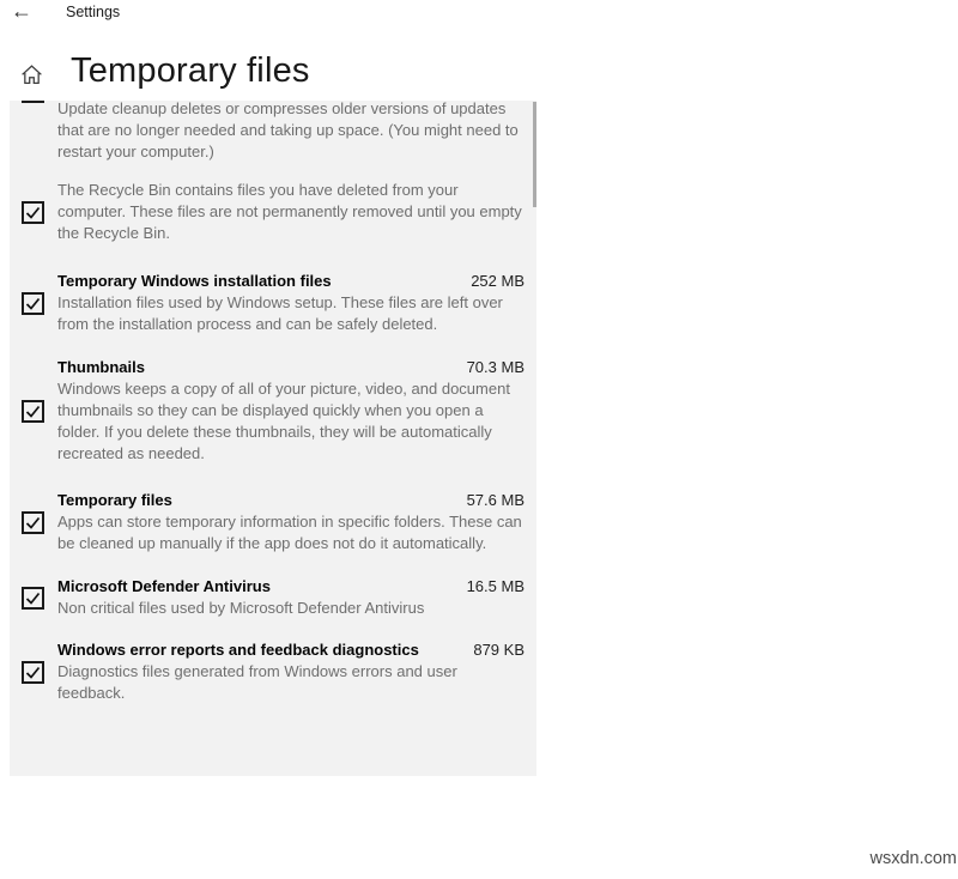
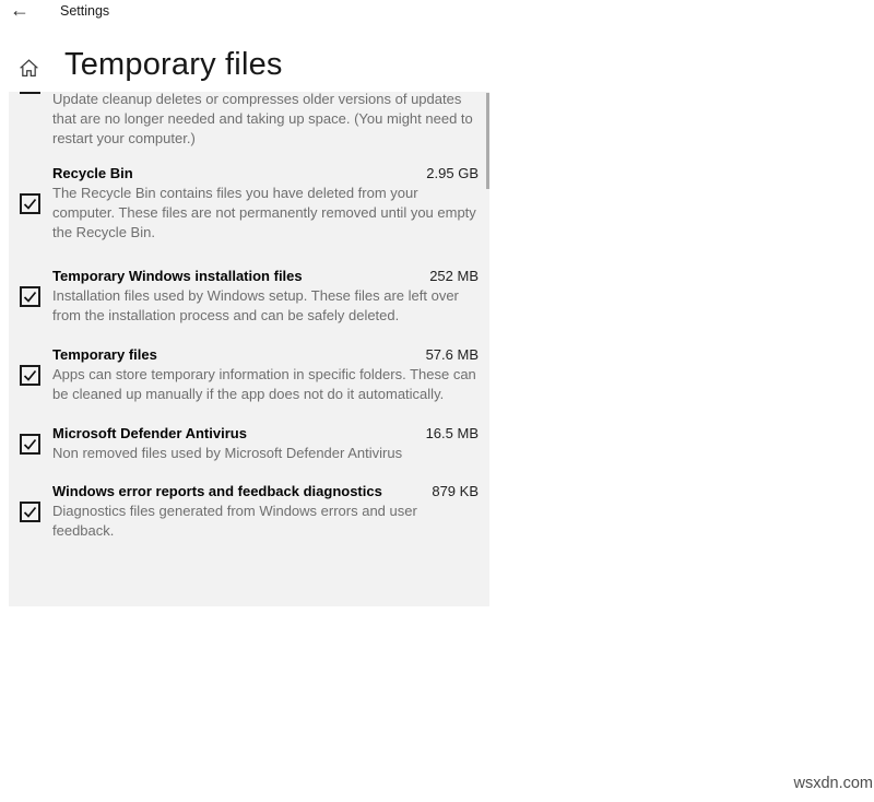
  ←
  Settings
  Temporary files
  Update cleanup deletes or compresses older versions of updates that are no longer needed and taking up space. (You might need to restart your computer.)
+ Recycle Bin
+ 2.95 GB
  The Recycle Bin contains files you have deleted from your computer. These files are not permanently removed until you empty the Recycle Bin.
  Temporary Windows installation files
  252 MB
  Installation files used by Windows setup. These files are left over from the installation process and can be safely deleted.
- Thumbnails
- 70.3 MB
- Windows keeps a copy of all of your picture, video, and document thumbnails so they can be displayed quickly when you open a folder. If you delete these thumbnails, they will be automatically recreated as needed.
  Temporary files
  57.6 MB
  Apps can store temporary information in specific folders. These can be cleaned up manually if the app does not do it automatically.
  Microsoft Defender Antivirus
  16.5 MB
- Non critical files used by Microsoft Defender Antivirus
+ Non removed files used by Microsoft Defender Antivirus
  Windows error reports and feedback diagnostics
  879 KB
  Diagnostics files generated from Windows errors and user feedback.
  wsxdn.com
